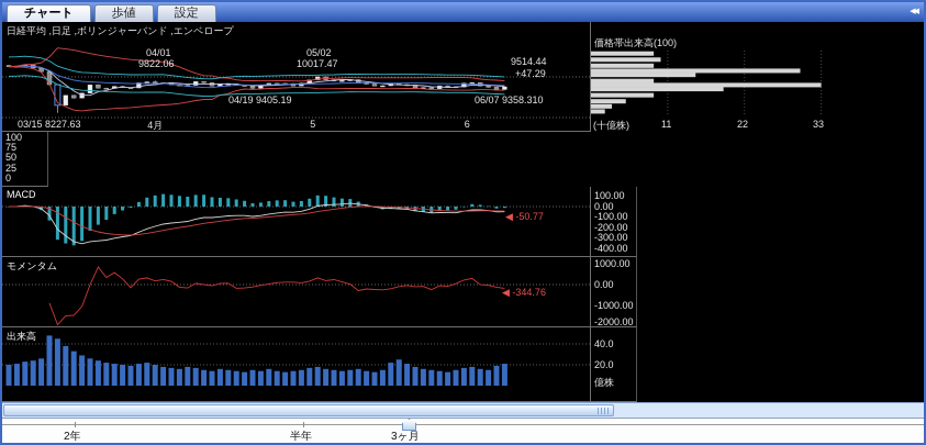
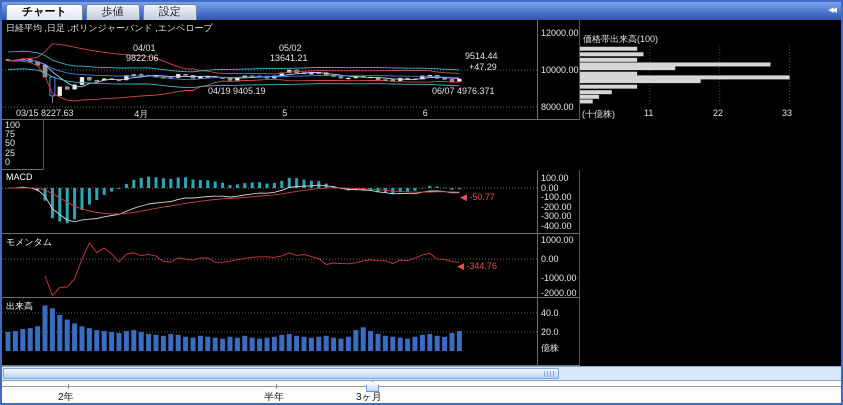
  チャート
  歩値
  設定
  日経平均 ,日足 ,ボリンジャーバンド ,エンベロープ
  04/01
  9822.06
  05/02
- 10017.47
+ 13641.21
  04/19 9405.19
- 06/07 9358.310
+ 06/07 4976.371
  9514.44
  +47.29
  03/15 8227.63
  4月
  5
  6
+ 12000.00
+ 10000.00
+ 8000.00
  価格帯出来高(100)
  (十億株)
  11
  22
  33
  100
  75
  50
  25
  0
  MACD
  ◀ -50.77
  100.00
  0.00
  -100.00
  -200.00
  -300.00
  -400.00
  モメンタム
  ◀ -344.76
  1000.00
  0.00
  -1000.00
  -2000.00
  出来高
  40.0
  20.0
  億株
  2年
  半年
  3ヶ月
